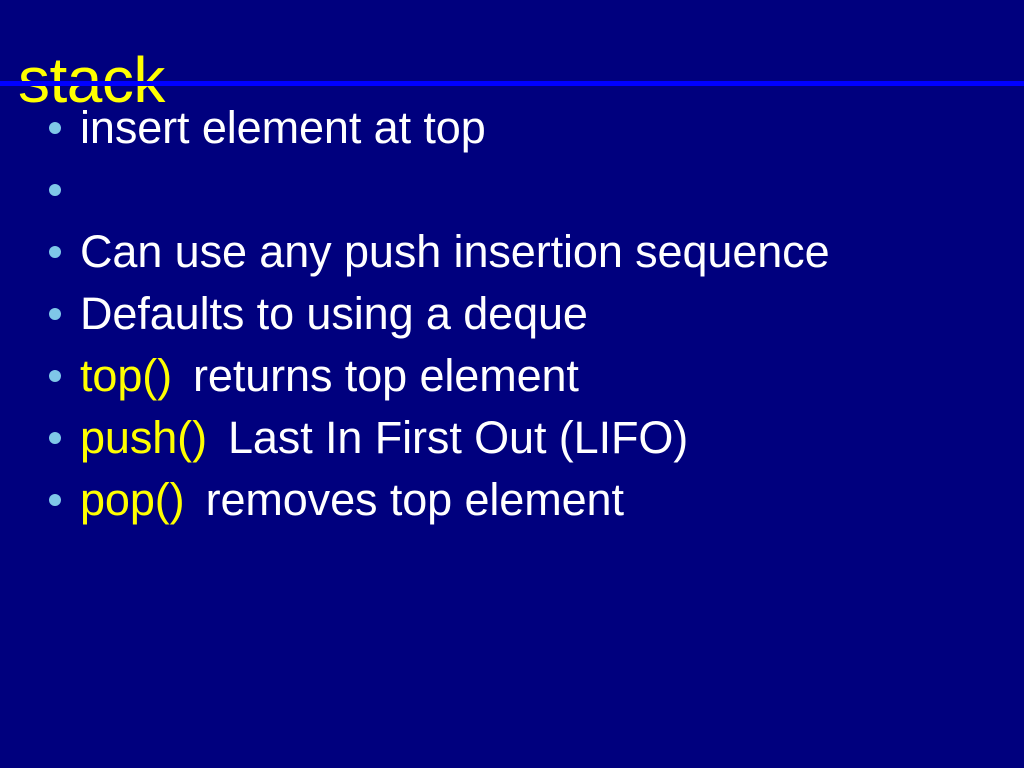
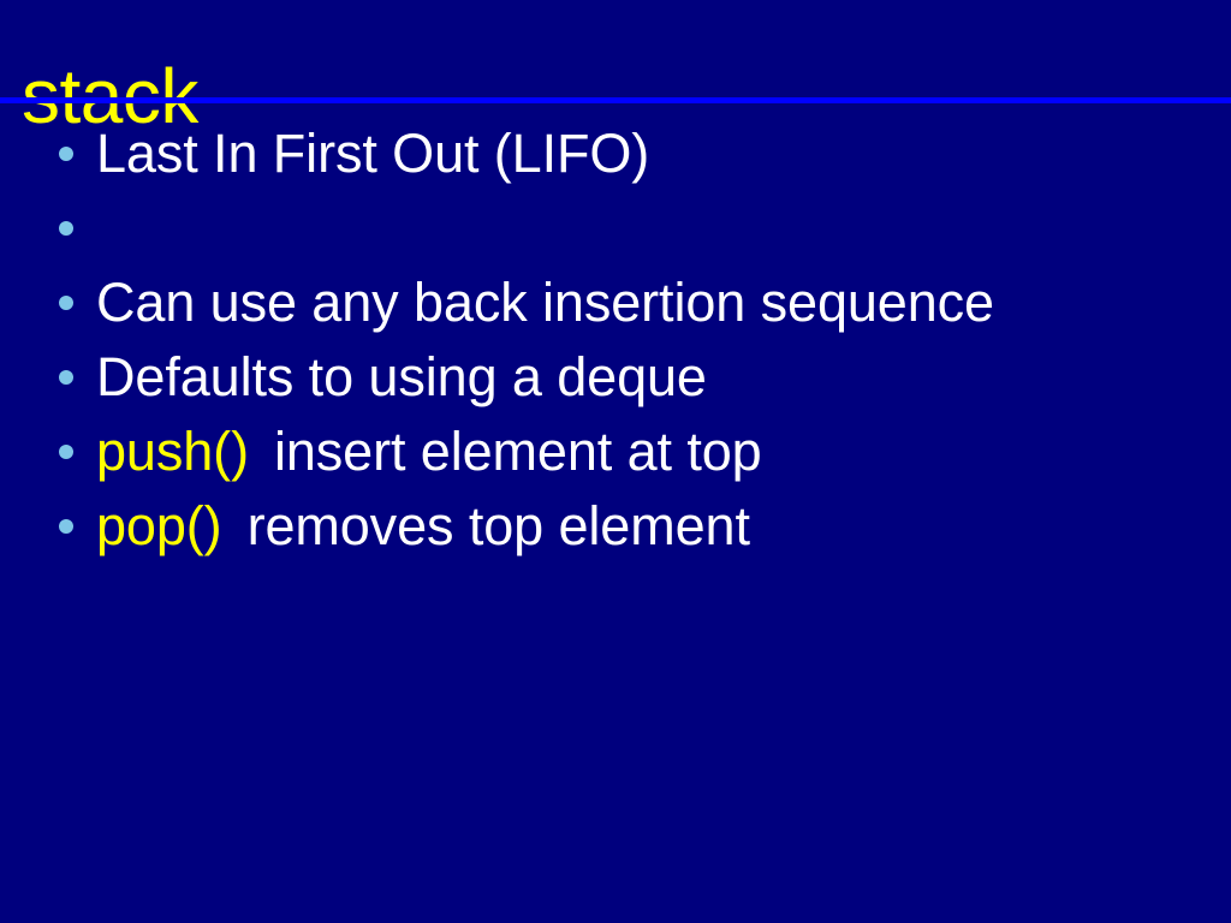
  stack
- insert element at top
+ Last In First Out (LIFO)
- Can use any push insertion sequence
+ Can use any back insertion sequence
  Defaults to using a deque
- top() returns top element
- push() Last In First Out (LIFO)
+ push() insert element at top
  pop() removes top element
